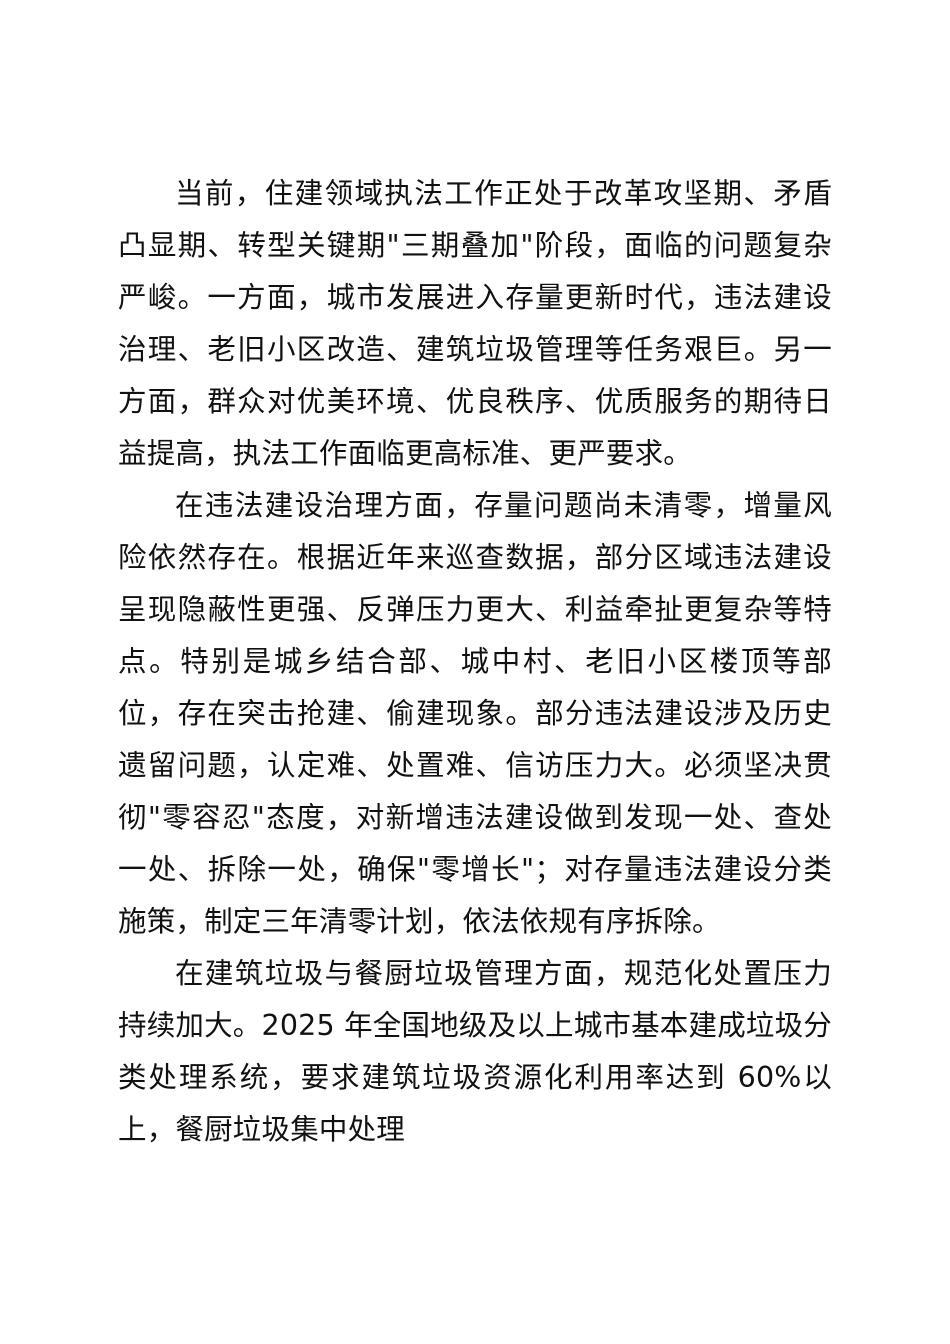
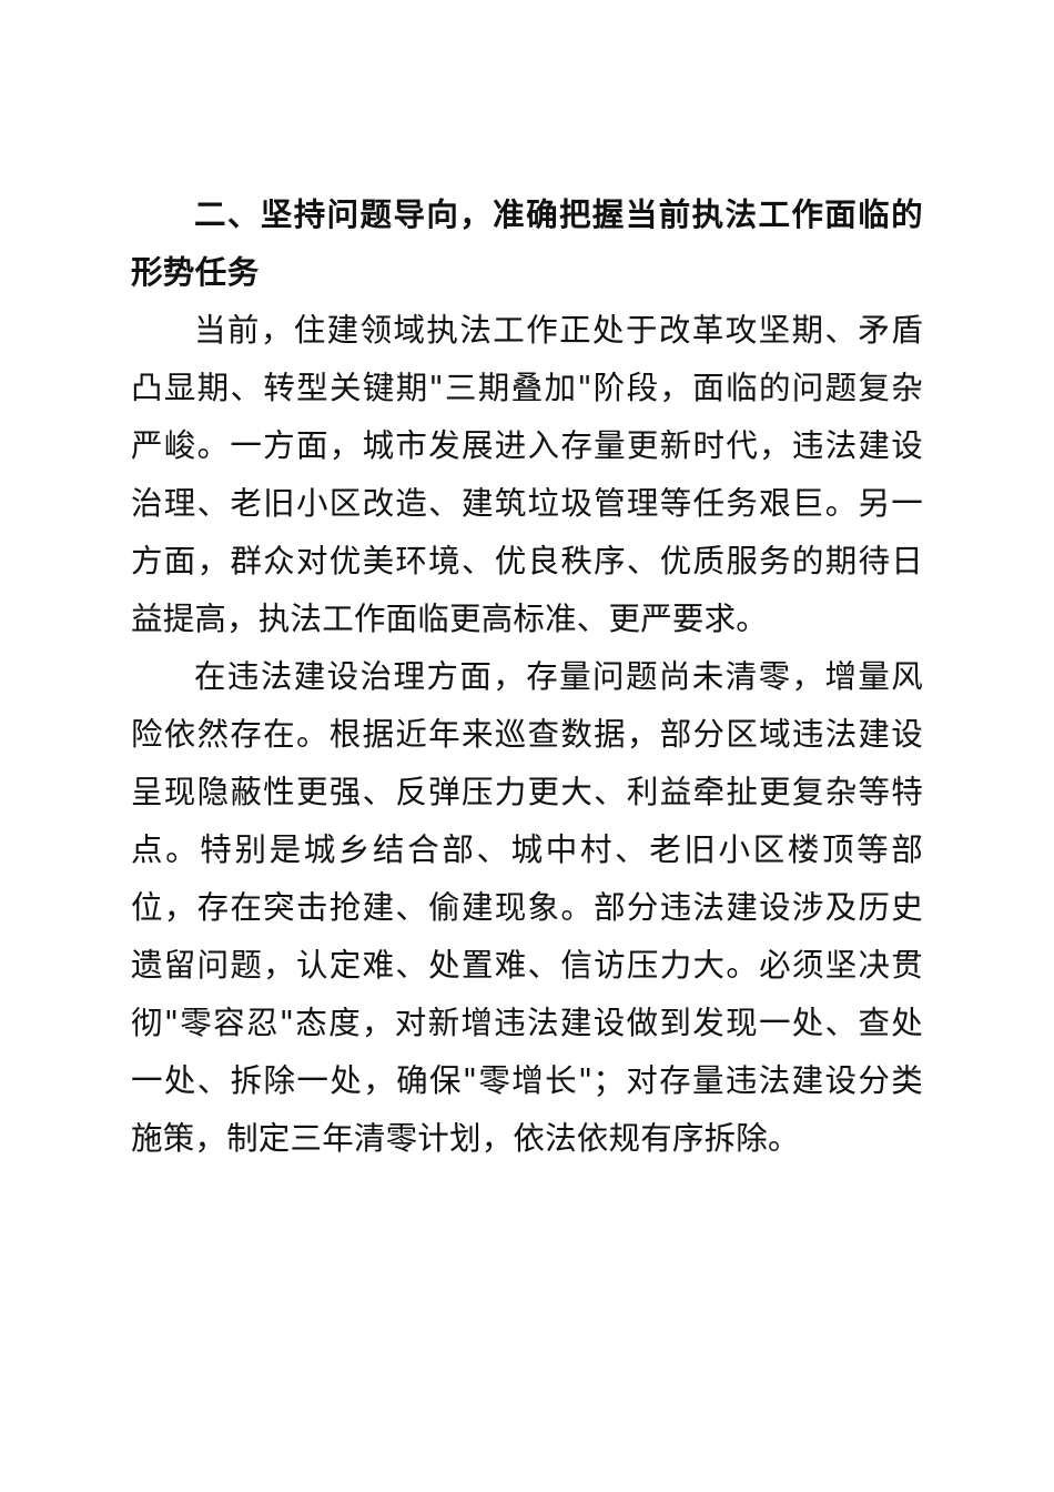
+ 二、坚持问题导向，准确把握当前执法工作面临的形势任务
  当前，住建领域执法工作正处于改革攻坚期、矛盾凸显期、转型关键期"三期叠加"阶段，面临的问题复杂严峻。一方面，城市发展进入存量更新时代，违法建设治理、老旧小区改造、建筑垃圾管理等任务艰巨。另一方面，群众对优美环境、优良秩序、优质服务的期待日益提高，执法工作面临更高标准、更严要求。
  在违法建设治理方面，存量问题尚未清零，增量风险依然存在。根据近年来巡查数据，部分区域违法建设呈现隐蔽性更强、反弹压力更大、利益牵扯更复杂等特点。特别是城乡结合部、城中村、老旧小区楼顶等部位，存在突击抢建、偷建现象。部分违法建设涉及历史遗留问题，认定难、处置难、信访压力大。必须坚决贯彻"零容忍"态度，对新增违法建设做到发现一处、查处一处、拆除一处，确保"零增长"；对存量违法建设分类施策，制定三年清零计划，依法依规有序拆除。
- 在建筑垃圾与餐厨垃圾管理方面，规范化处置压力持续加大。2025 年全国地级及以上城市基本建成垃圾分类处理系统，要求建筑垃圾资源化利用率达到 60%以上，餐厨垃圾集中处理
